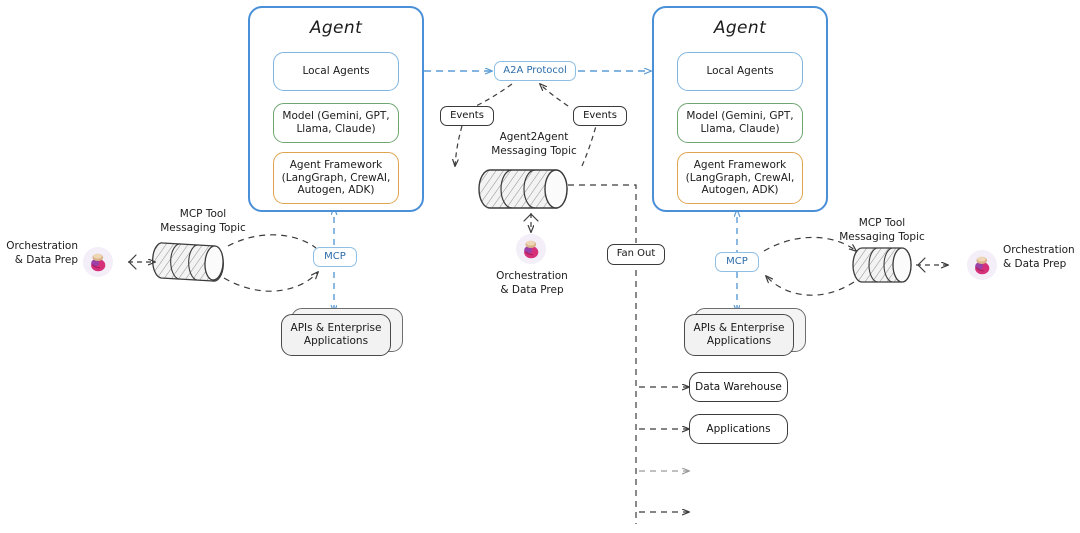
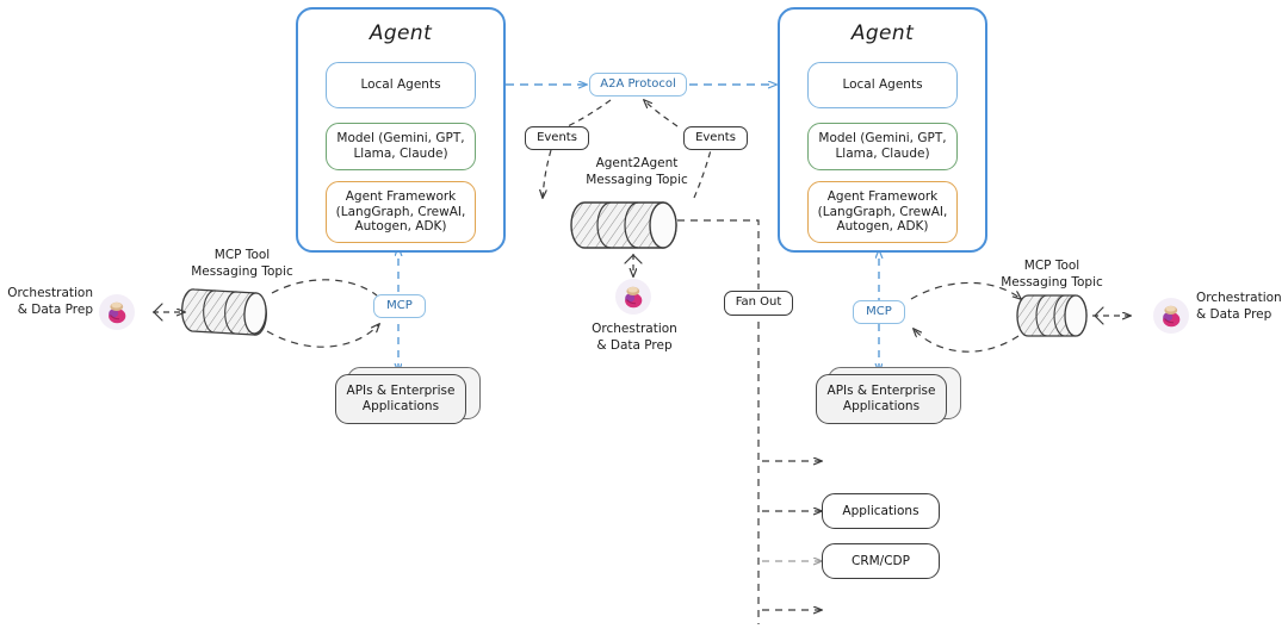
  Agent
  Local Agents
  Model (Gemini, GPT,
  Llama, Claude)
  Agent Framework
  (LangGraph, CrewAI,
  Autogen, ADK)
  Agent
  Local Agents
  Model (Gemini, GPT,
  Llama, Claude)
  Agent Framework
  (LangGraph, CrewAI,
  Autogen, ADK)
  A2A Protocol
  Events
  Events
  Agent2Agent
  Messaging Topic
  Orchestration
  & Data Prep
  Fan Out
  MCP Tool
  Messaging Topic
  Orchestration
  & Data Prep
  MCP
  APIs & Enterprise
  Applications
  MCP Tool
  Messaging Topic
  MCP
  Orchestration
  & Data Prep
  APIs & Enterprise
  Applications
- Data Warehouse
  Applications
+ CRM/CDP
